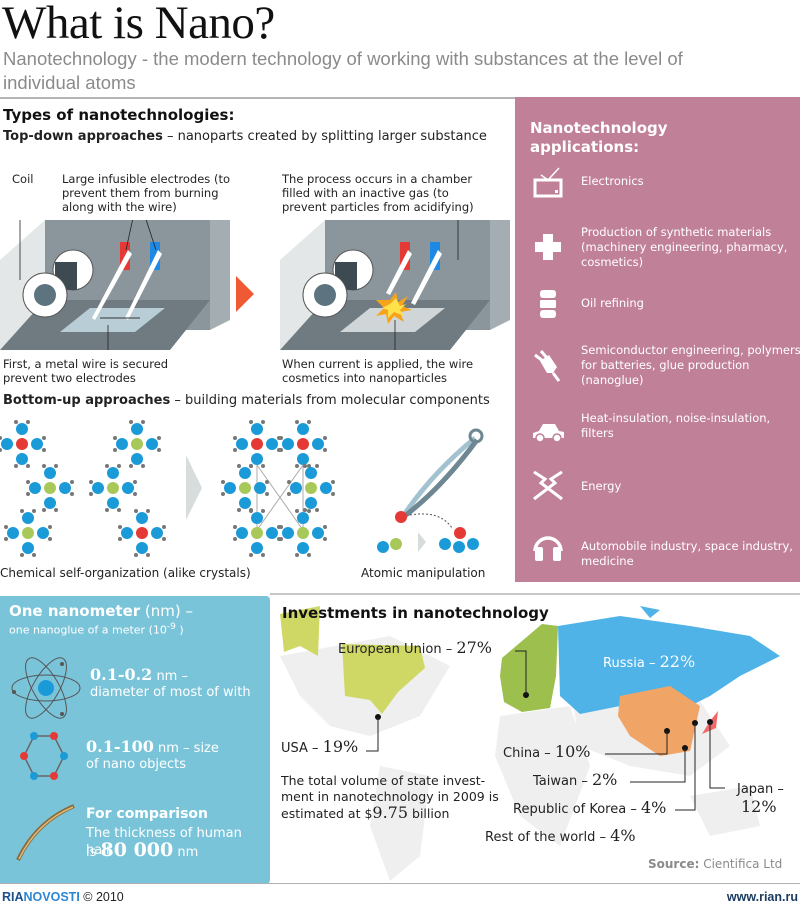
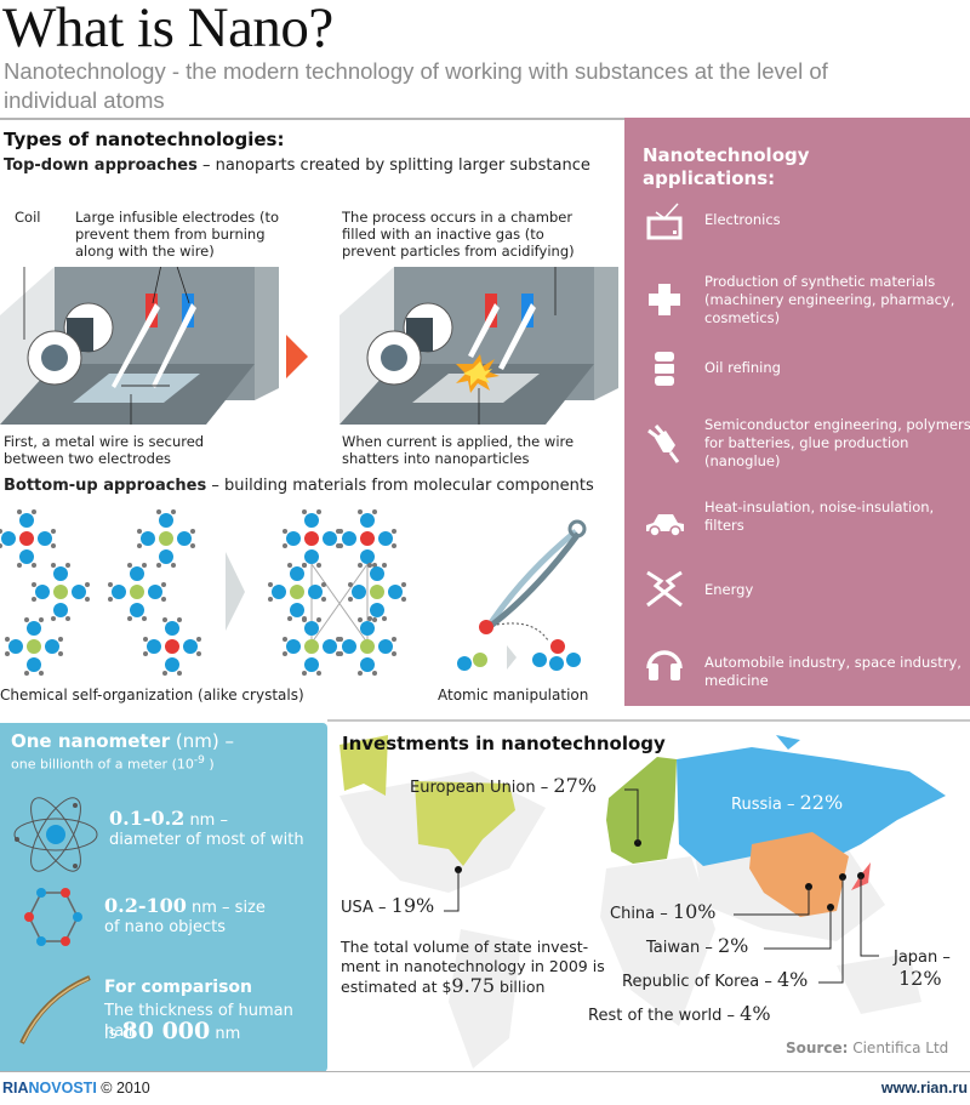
  What is Nano?
  Nanotechnology - the modern technology of working with substances at the level of individual atoms
  Types of nanotechnologies:
  Top-down approaches – nanoparts created by splitting larger substance
  Coil
  Large infusible electrodes (to prevent them from burning along with the wire)
  The process occurs in a chamber filled with an inactive gas (to prevent particles from acidifying)
- First, a metal wire is secured prevent two electrodes
+ First, a metal wire is secured between two electrodes
- When current is applied, the wire cosmetics into nanoparticles
+ When current is applied, the wire shatters into nanoparticles
  Bottom-up approaches – building materials from molecular components
  Chemical self-organization (alike crystals)
  Atomic manipulation
  Nanotechnology
  applications:
  Electronics
  Production of synthetic materials (machinery engineering, pharmacy, cosmetics)
  Oil refining
  Semiconductor engineering, polymers for batteries, glue production (nanoglue)
  Heat-insulation, noise-insulation, filters
  Energy
  Automobile industry, space industry, medicine
  One nanometer (nm) –
- one nanoglue of a meter (10-9 )
+ one billionth of a meter (10-9 )
  0.1-0.2 nm –
  diameter of most of with
- 0.1-100 nm – size
+ 0.2-100 nm – size
  of nano objects
  For comparison
  The thickness of human hair
  is 80 000 nm
  Investments in nanotechnology
  European Union – 27%
  Russia – 22%
  USA – 19%
  China – 10%
  Taiwan – 2%
  Republic of Korea – 4%
  Rest of the world – 4%
  Japan –
  12%
  The total volume of state invest-
  ment in nanotechnology in 2009 is
  estimated at $9.75 billion
  Source: Cientifica Ltd
  RIANOVOSTI © 2010
  www.rian.ru
